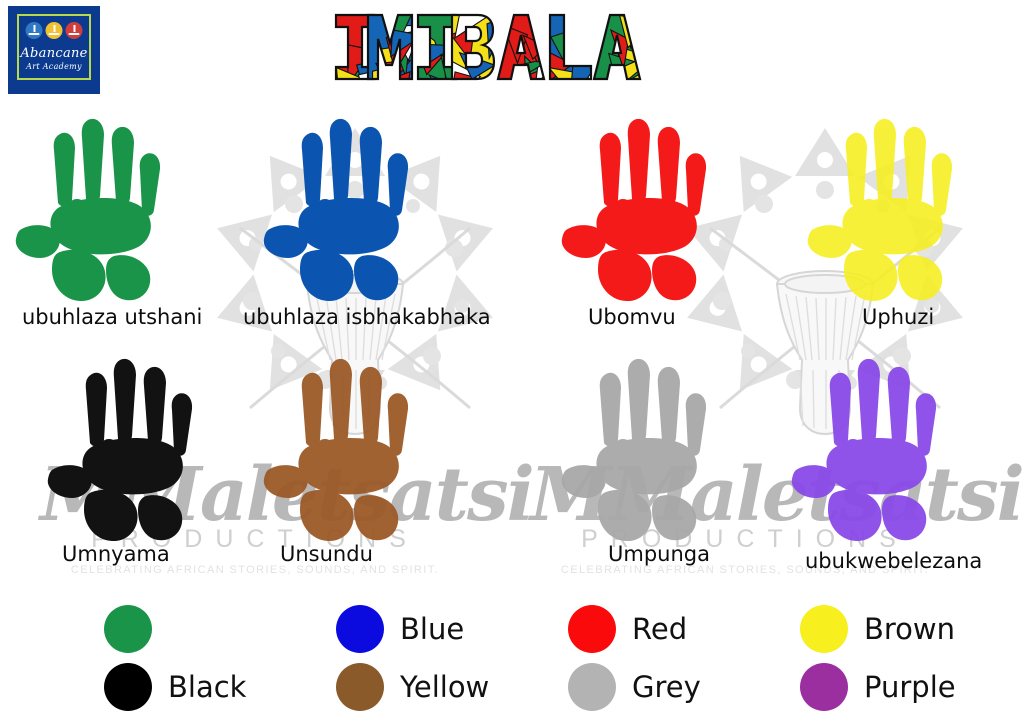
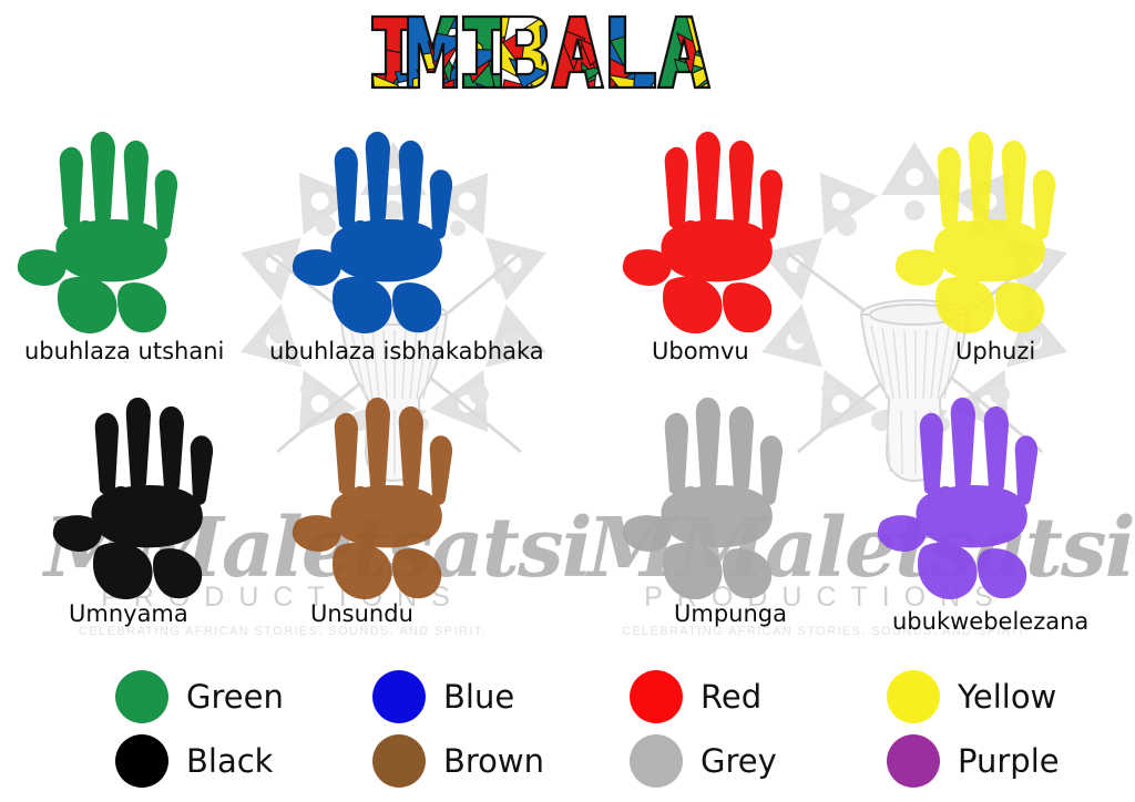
  Malsatsi
  RDUCTIOS
  CELEBRATING AFRICAN STORIES, SOUNDS, AND SPIRIT.
  MMaleatsi
  PODUCTIOS
  CELEBRATING AFRICAN STORIES, SOUNDS, AND SPIRIT.
- Abancane
- Art Academy
  ubuhlaza utshani
  ubuhlaza isbhakabhaka
  Ubomvu
  Uphuzi
  Umnyama
  Unsundu
  Umpunga
  ubukwebelezana
+ Green
  Blue
  Red
- Brown
+ Yellow
  Black
- Yellow
+ Brown
  Grey
  Purple
